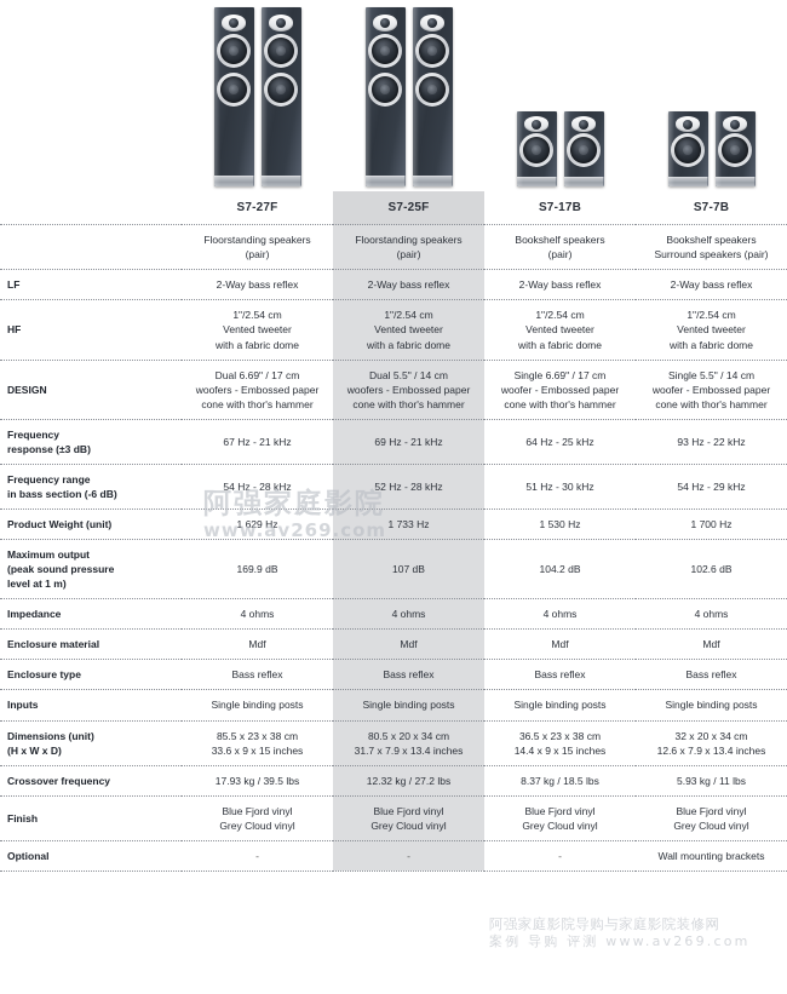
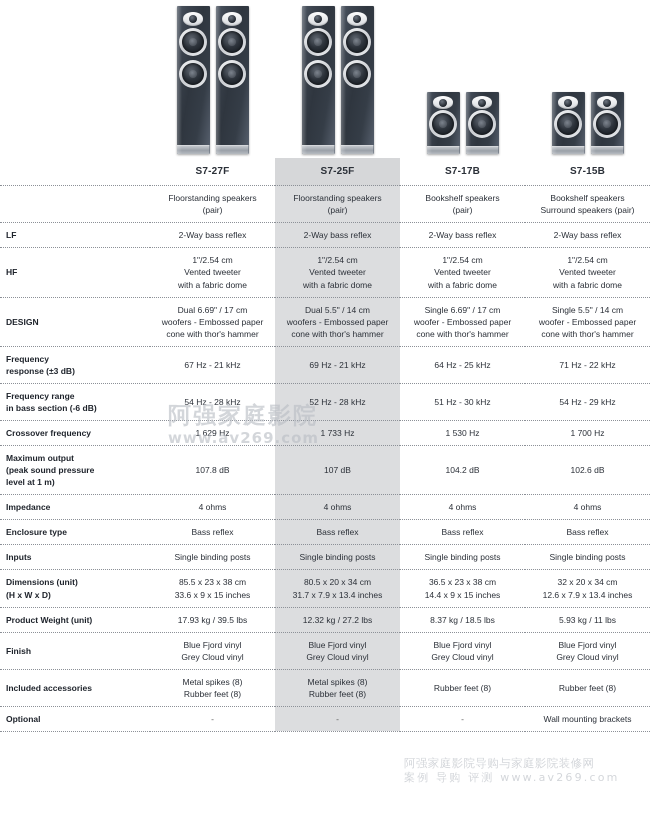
- 	S7-27F	S7-25F	S7-17B	S7-7B
+ 	S7-27F	S7-25F	S7-17B	S7-15B
  	Floorstanding speakers(pair)	Floorstanding speakers(pair)	Bookshelf speakers(pair)	Bookshelf speakersSurround speakers (pair)
  LF	2-Way bass reflex	2-Way bass reflex	2-Way bass reflex	2-Way bass reflex
  HF	1"/2.54 cmVented tweeterwith a fabric dome	1"/2.54 cmVented tweeterwith a fabric dome	1"/2.54 cmVented tweeterwith a fabric dome	1"/2.54 cmVented tweeterwith a fabric dome
  DESIGN	Dual 6.69" / 17 cmwoofers - Embossed papercone with thor's hammer	Dual 5.5" / 14 cmwoofers - Embossed papercone with thor's hammer	Single 6.69" / 17 cmwoofer - Embossed papercone with thor's hammer	Single 5.5" / 14 cmwoofer - Embossed papercone with thor's hammer
- Frequencyresponse (±3 dB)	67 Hz - 21 kHz	69 Hz - 21 kHz	64 Hz - 25 kHz	93 Hz - 22 kHz
+ Frequencyresponse (±3 dB)	67 Hz - 21 kHz	69 Hz - 21 kHz	64 Hz - 25 kHz	71 Hz - 22 kHz
  Frequency rangein bass section (-6 dB)	54 Hz - 28 kHz	52 Hz - 28 kHz	51 Hz - 30 kHz	54 Hz - 29 kHz
- Product Weight (unit)	1 629 Hz	1 733 Hz	1 530 Hz	1 700 Hz
+ Crossover frequency	1 629 Hz	1 733 Hz	1 530 Hz	1 700 Hz
- Maximum output(peak sound pressurelevel at 1 m)	169.9 dB	107 dB	104.2 dB	102.6 dB
+ Maximum output(peak sound pressurelevel at 1 m)	107.8 dB	107 dB	104.2 dB	102.6 dB
  Impedance	4 ohms	4 ohms	4 ohms	4 ohms
- Enclosure material	Mdf	Mdf	Mdf	Mdf
  Enclosure type	Bass reflex	Bass reflex	Bass reflex	Bass reflex
  Inputs	Single binding posts	Single binding posts	Single binding posts	Single binding posts
  Dimensions (unit)(H x W x D)	85.5 x 23 x 38 cm33.6 x 9 x 15 inches	80.5 x 20 x 34 cm31.7 x 7.9 x 13.4 inches	36.5 x 23 x 38 cm14.4 x 9 x 15 inches	32 x 20 x 34 cm12.6 x 7.9 x 13.4 inches
- Crossover frequency	17.93 kg / 39.5 lbs	12.32 kg / 27.2 lbs	8.37 kg / 18.5 lbs	5.93 kg / 11 lbs
+ Product Weight (unit)	17.93 kg / 39.5 lbs	12.32 kg / 27.2 lbs	8.37 kg / 18.5 lbs	5.93 kg / 11 lbs
  Finish	Blue Fjord vinylGrey Cloud vinyl	Blue Fjord vinylGrey Cloud vinyl	Blue Fjord vinylGrey Cloud vinyl	Blue Fjord vinylGrey Cloud vinyl
+ Included accessories	Metal spikes (8)Rubber feet (8)	Metal spikes (8)Rubber feet (8)	Rubber feet (8)	Rubber feet (8)
  Optional	-	-	-	Wall mounting brackets
  阿强家庭影院
  www.av269.com
  阿强家庭影院导购与家庭影院装修网
  案例 导购 评测 www.av269.com
